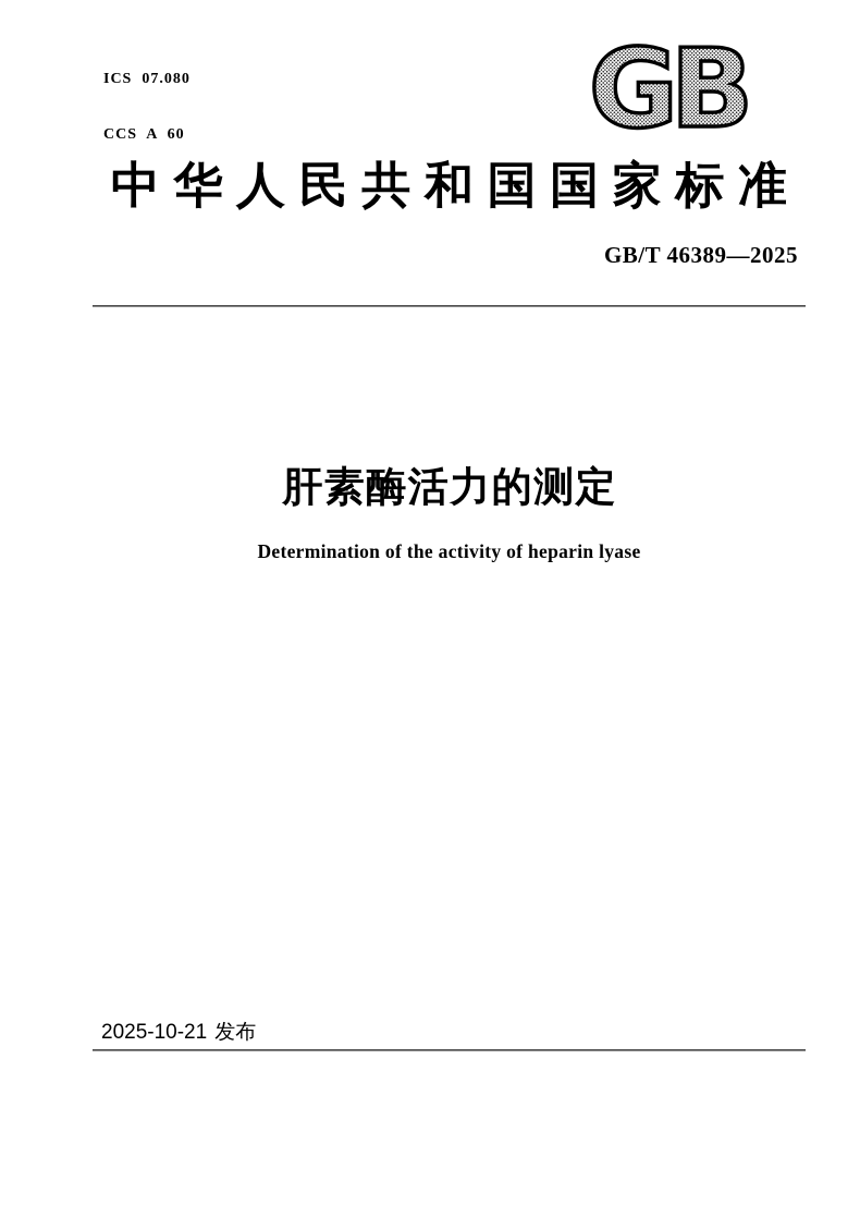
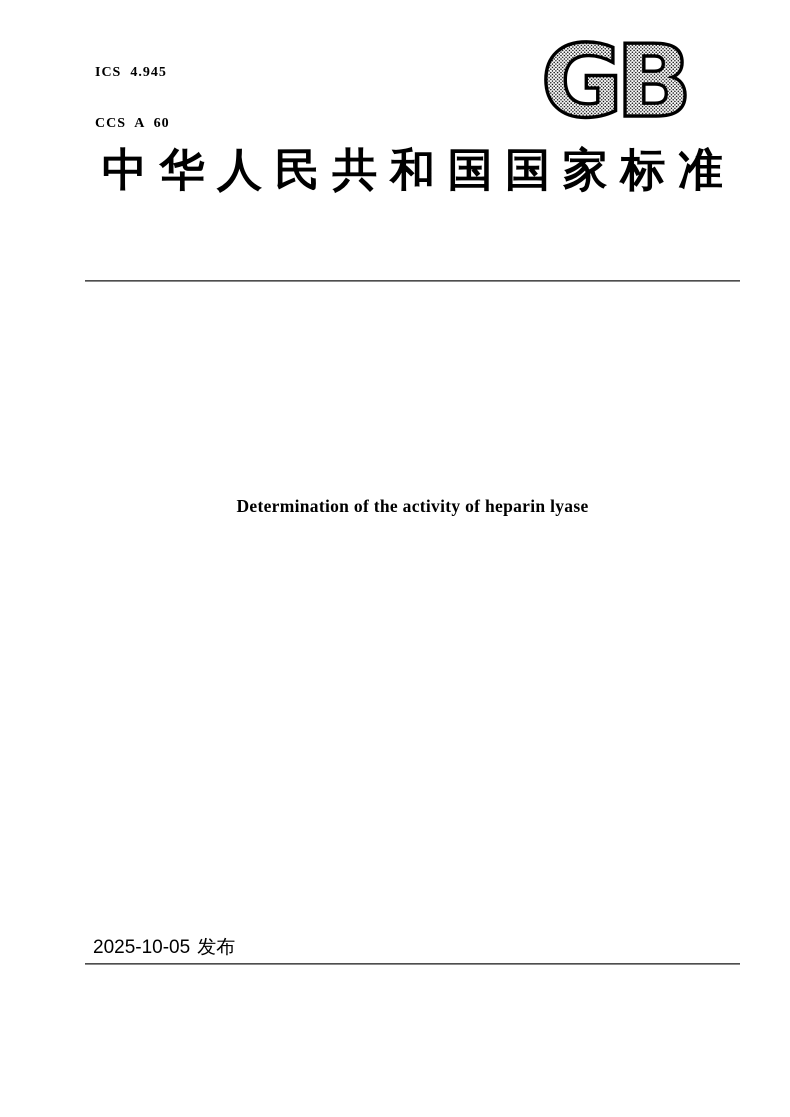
- ICS 07.080
+ ICS 4.945
  CCS A 60
  GB
  中华人民共和国国家标准
- GB/T 46389—2025
- 肝素酶活力的测定
  Determination of the activity of heparin lyase
- 2025-10-21 发布
+ 2025-10-05 发布
